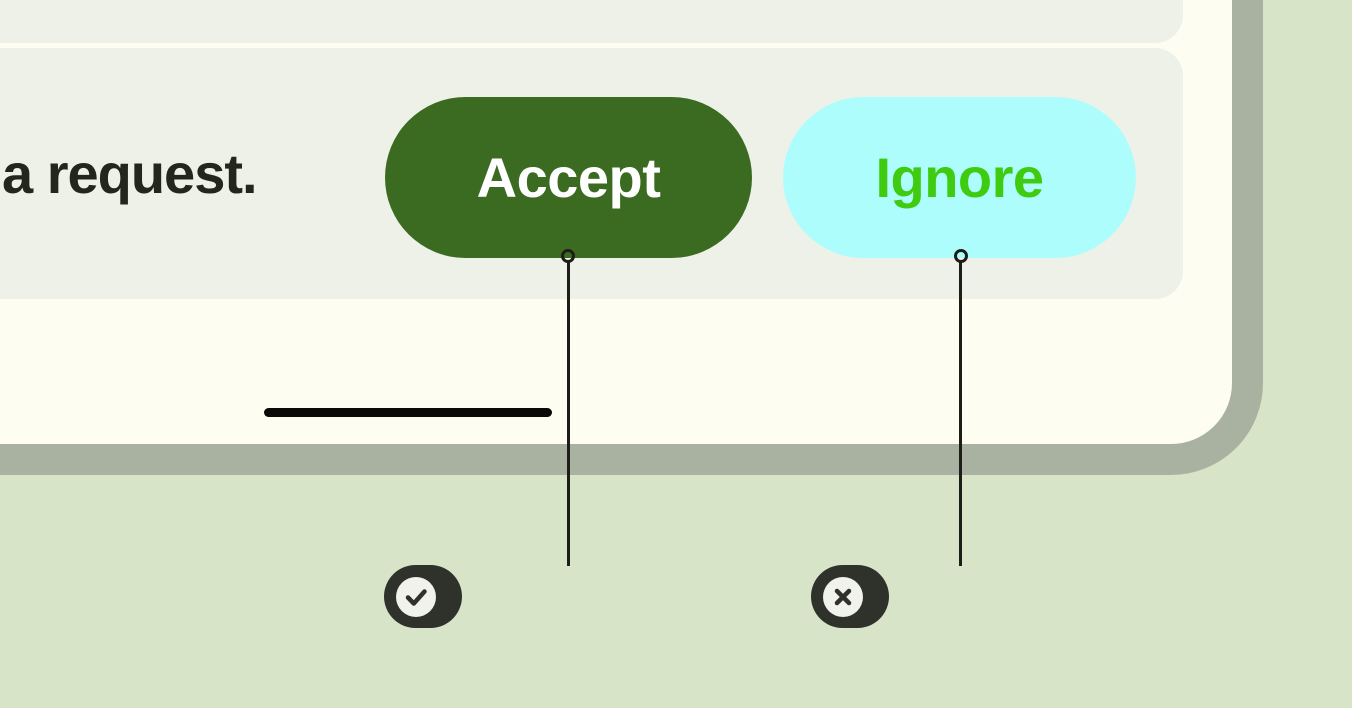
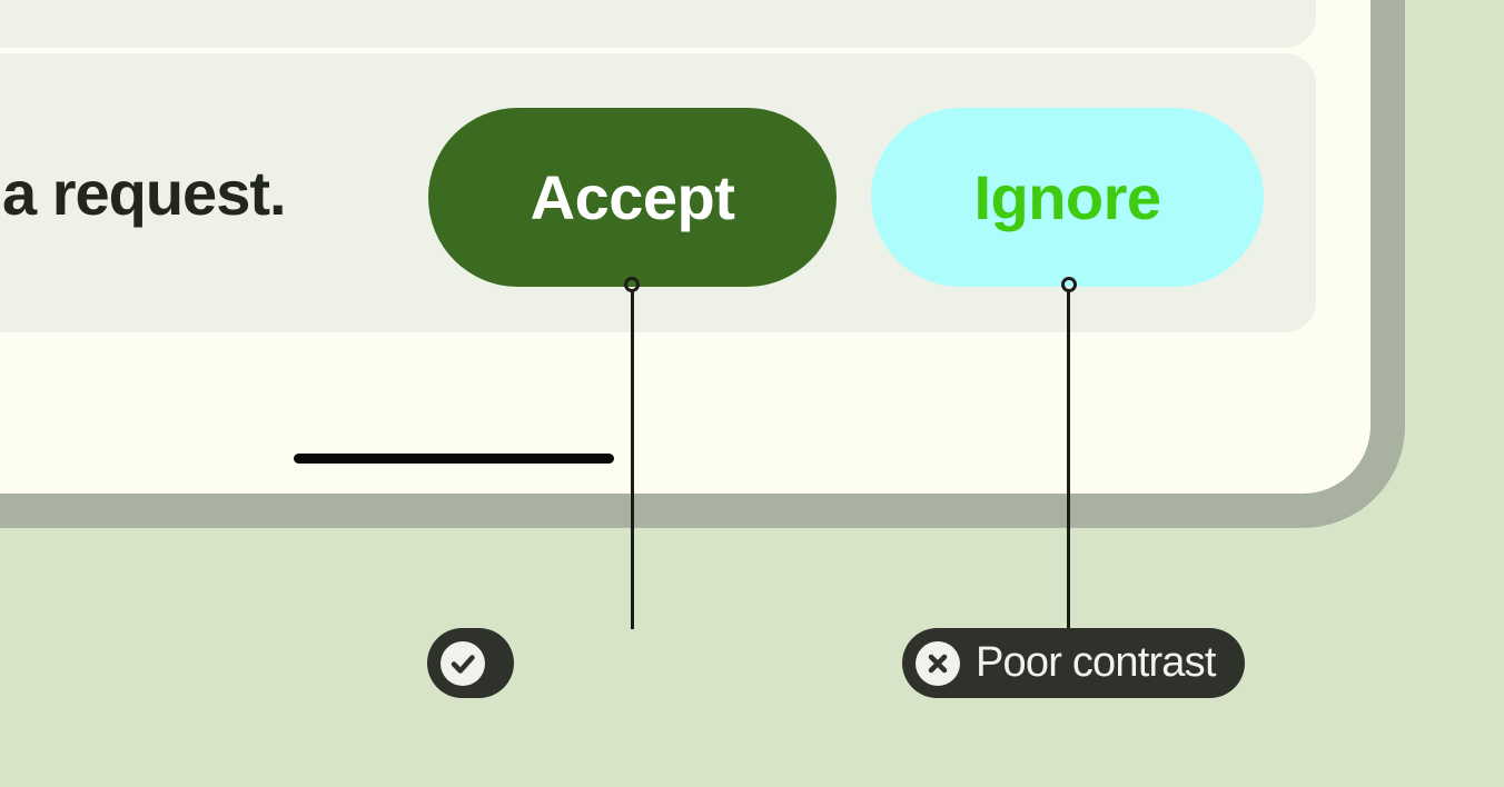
  a request.
  Accept
  Ignore
+ Poor contrast
